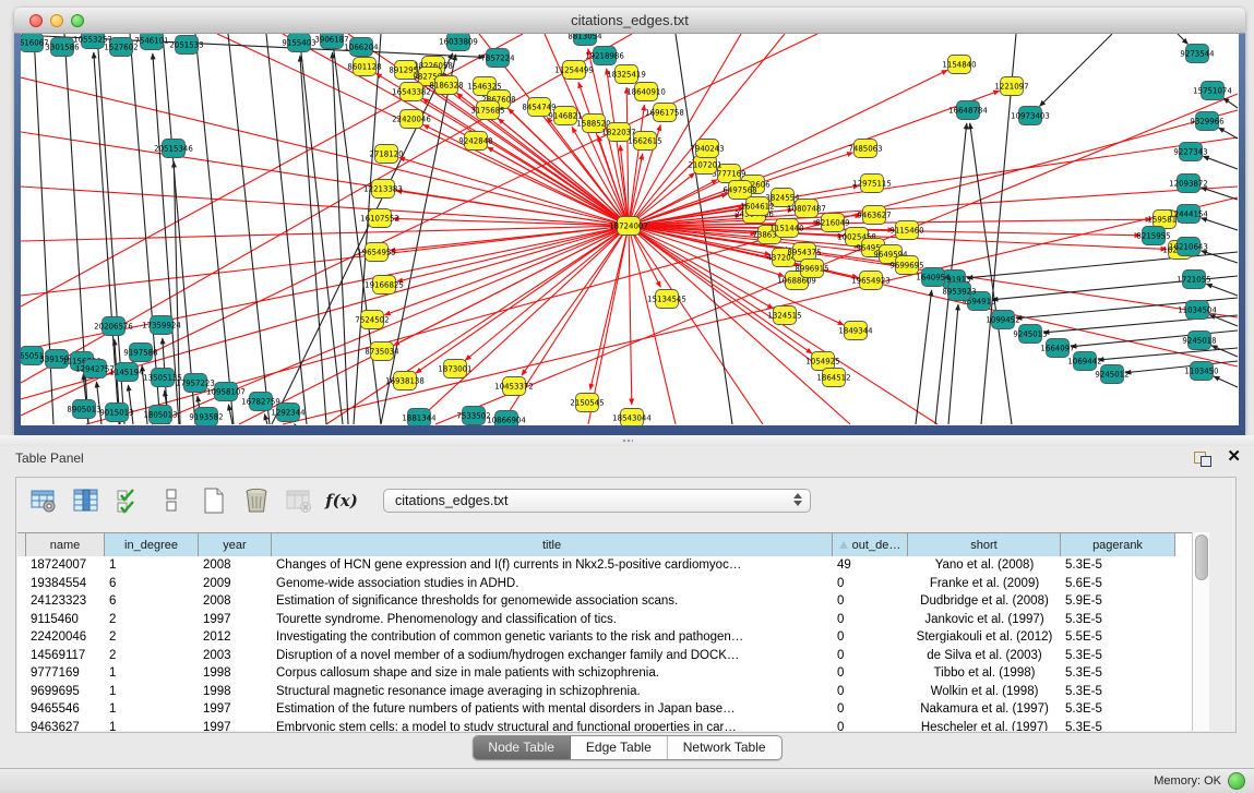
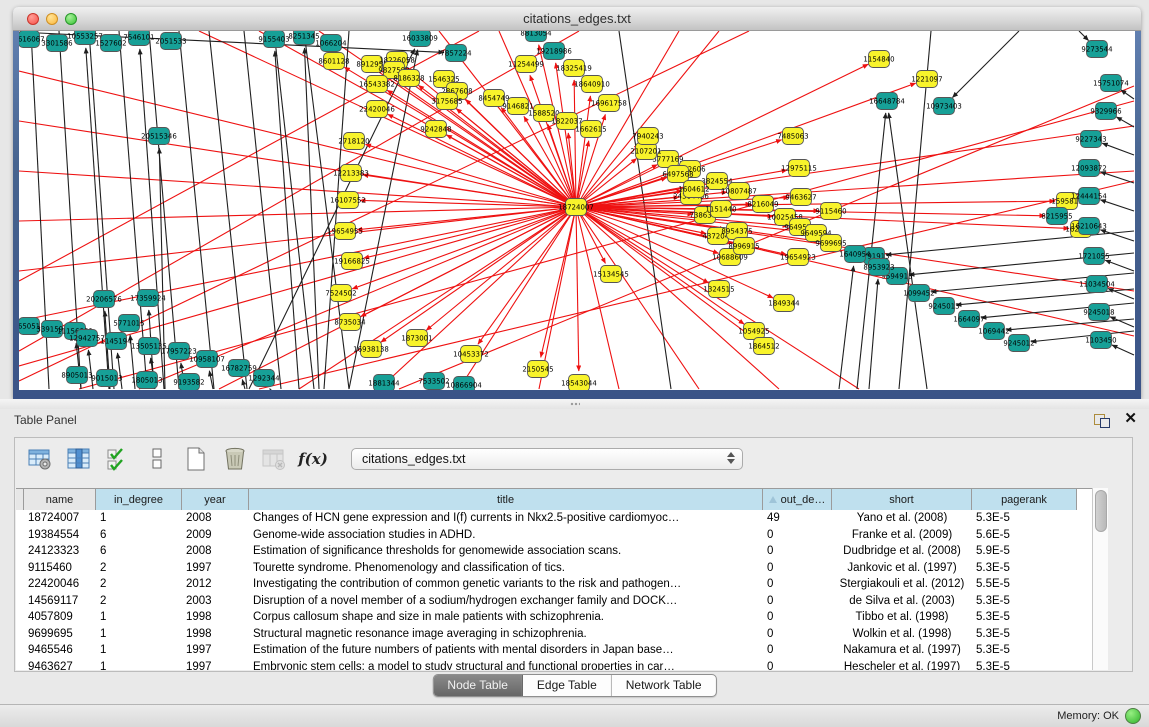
  citations_edges.txt
  18724007
  8601128
  891295
  18226058
  98275
  8186328
  16543382
  1546325
  2867608
  3175685
  22420046
  9242848
  2718120
  12213383
  16107552
  19654955
  19166825
  7524502
  8735034
  16938138
  1873001
  10453372
  2150545
  18543044
  15134545
  8454749
  9146821
  1588520
  1822037
  1662615
  16961758
  18640910
  18325419
  11254499
  7485063
  12975115
  3824554
  10807487
  9463627
  8216049
  9115460
  73863
  10025458
  96495
  9649594
  9699695
  43720
  3777169
  6497568
  2107201
  7940243
  1604612
  1151440
  8954375
  8996915
  1324515
  1054925
  1864512
  1849344
  1154840
  1221097
  159581
  16033809
  7857224
  19218986
  8813054
  20515346
  20206576
  17359924
- 9197588
+ 5771015
  65051
  339159
  12942757
  1145194
  13505135
  17957223
  10958107
  16782759
  1292344
  16648784
  15751074
  9329966
  9227343
  12093872
  12444154
  16210643
  8215955
  9594913
  1099452
  9245013
  1664097
  1069442
  9245012
  8953923
  10973403
  11034504
  9245018
  1103450
  9273544
  616067
  3301586
  10553257
  1527602
  7546101
  2051533
  9155403
- 3906187
+ 8251345
  1066204
  8905013
  9015013
  1805013
  9193582
  1881344
  7533502
  10866904
  Table Panel
  ✕
  f(x)
  citations_edges.txt
  name
  in_degree
  year
  title
  out_de…
  short
  pagerank
  18724007
  1
  2008
  Changes of HCN gene expression and I(f) currents in Nkx2.5-positive cardiomyoc…
  49
  Yano et al. (2008)
  5.3E-5
  19384554
  6
  2009
  Genome-wide association studies in ADHD.
  0
  Franke et al. (2009)
  5.6E-5
  24123323
  6
  2008
  Estimation of significance thresholds for genomewide association scans.
  0
  Dudbridge et al. (2008)
  5.9E-5
  9115460
  2
  1997
  Tourette syndrome. Phenomenology and classification of tics.
  0
  Jankovic et al. (1997)
  5.3E-5
  22420046
  2
  2012
  Investigating the contribution of common genetic variants to the risk and pathogen…
  0
  Stergiakouli et al. (2012)
  5.5E-5
  14569117
  2
  2003
  Disruption of a novel member of a sodium/hydrogen exchanger family and DOCK…
  0
  de Silva et al. (2003)
  5.3E-5
- 9777169
+ 4057809
  1
  1998
  Corpus callosum shape and size in male patients with schizophrenia.
  0
  Tibbo et al. (1998)
  5.3E-5
  9699695
  1
  1998
  Structural magnetic resonance image averaging in schizophrenia.
  0
  Wolkin et al. (1998)
  5.3E-5
  9465546
  1
  1997
  Estimation of the future numbers of patients with mental disorders in Japan base…
  0
  Nakamura et al. (1997)
  5.3E-5
  9463627
  1
  1997
  Embryonic stem cells: a model to study structural and functional properties in car…
  0
  Hescheler et al. (1997)
  5.3E-5
  Node Table
  Edge Table
  Network Table
  Memory: OK
